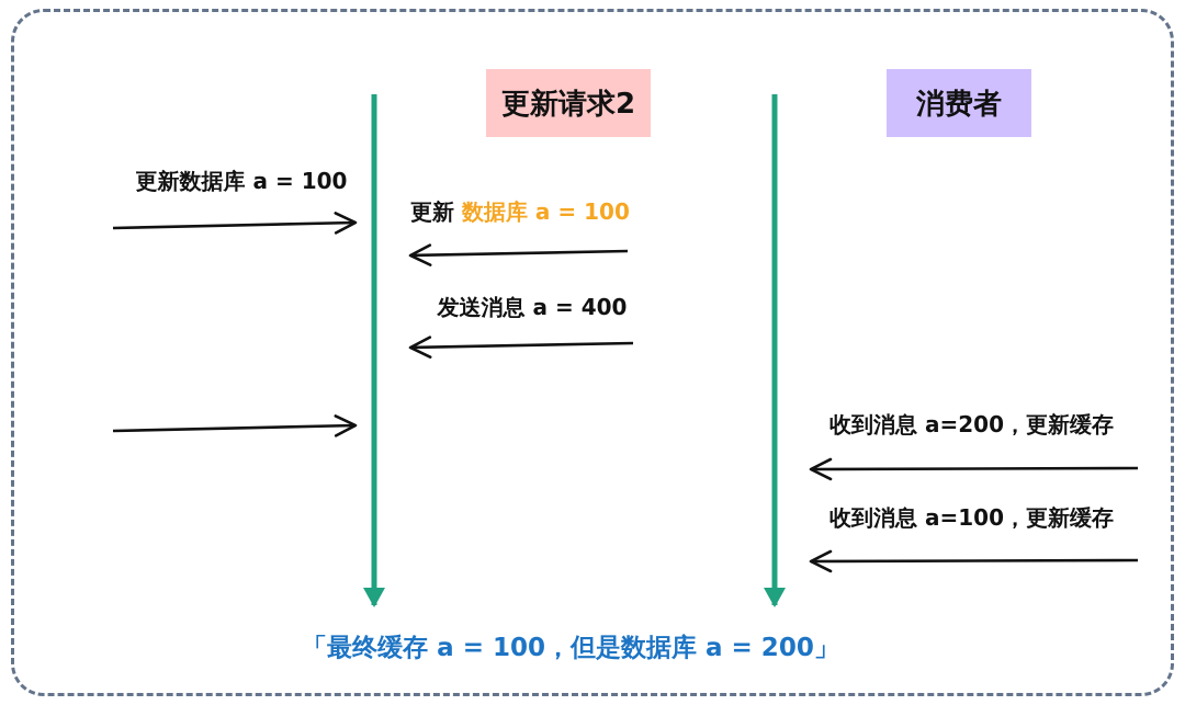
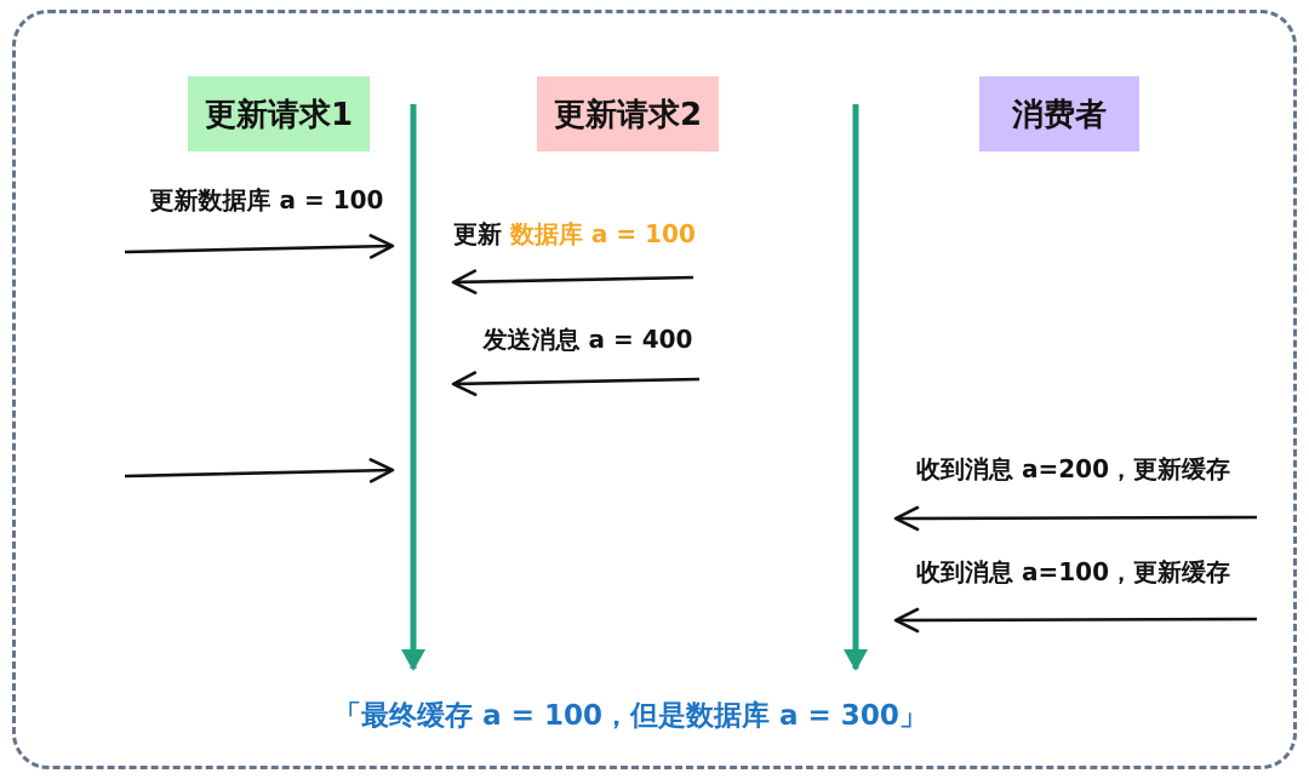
+ 更新请求1
  更新请求2
  消费者
  更新数据库 a = 100
  更新 数据库 a = 100
  发送消息 a = 400
  收到消息 a=200，更新缓存
  收到消息 a=100，更新缓存
- 「最终缓存 a = 100，但是数据库 a = 200」
+ 「最终缓存 a = 100，但是数据库 a = 300」
